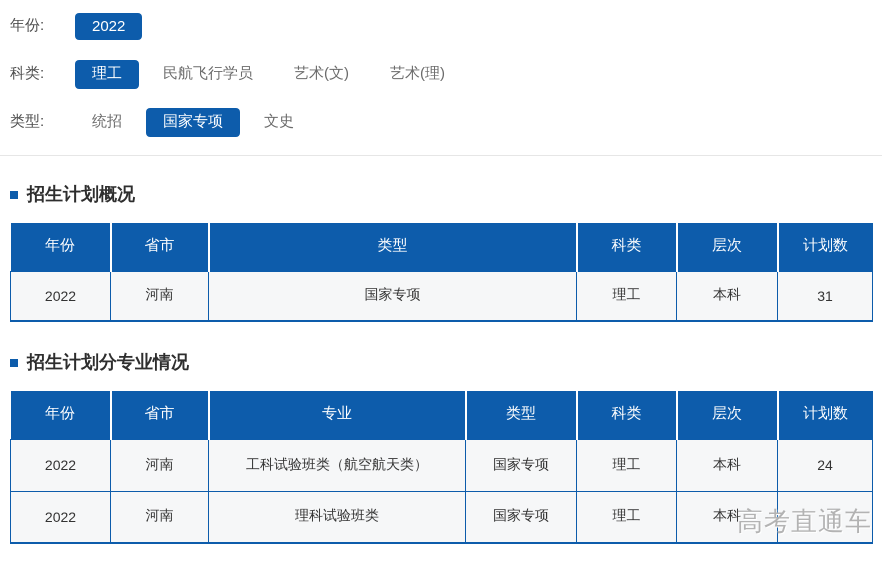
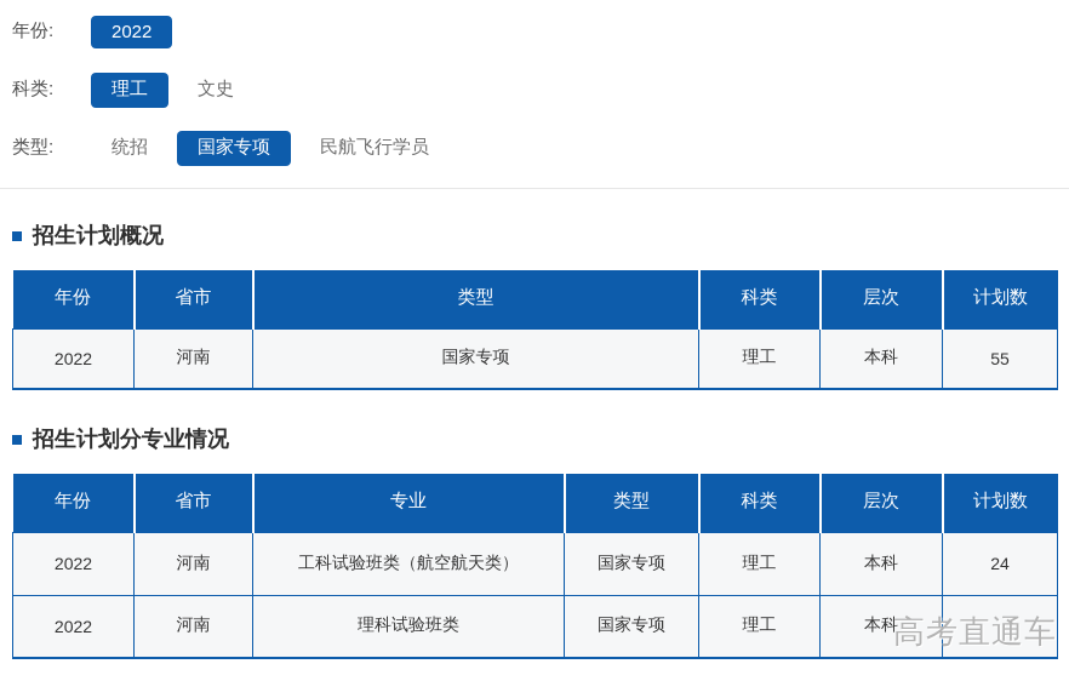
  年份:
  2022
  科类:
  理工
- 民航飞行学员
+ 文史
- 艺术(文)
- 艺术(理)
  类型:
  统招
  国家专项
- 文史
+ 民航飞行学员
  招生计划概况
  年份	省市	类型	科类	层次	计划数
- 2022	河南	国家专项	理工	本科	31
+ 2022	河南	国家专项	理工	本科	55
  招生计划分专业情况
  年份	省市	专业	类型	科类	层次	计划数
  2022	河南	工科试验班类（航空航天类）	国家专项	理工	本科	24
  2022	河南	理科试验班类	国家专项	理工	本科
  高考直通车
